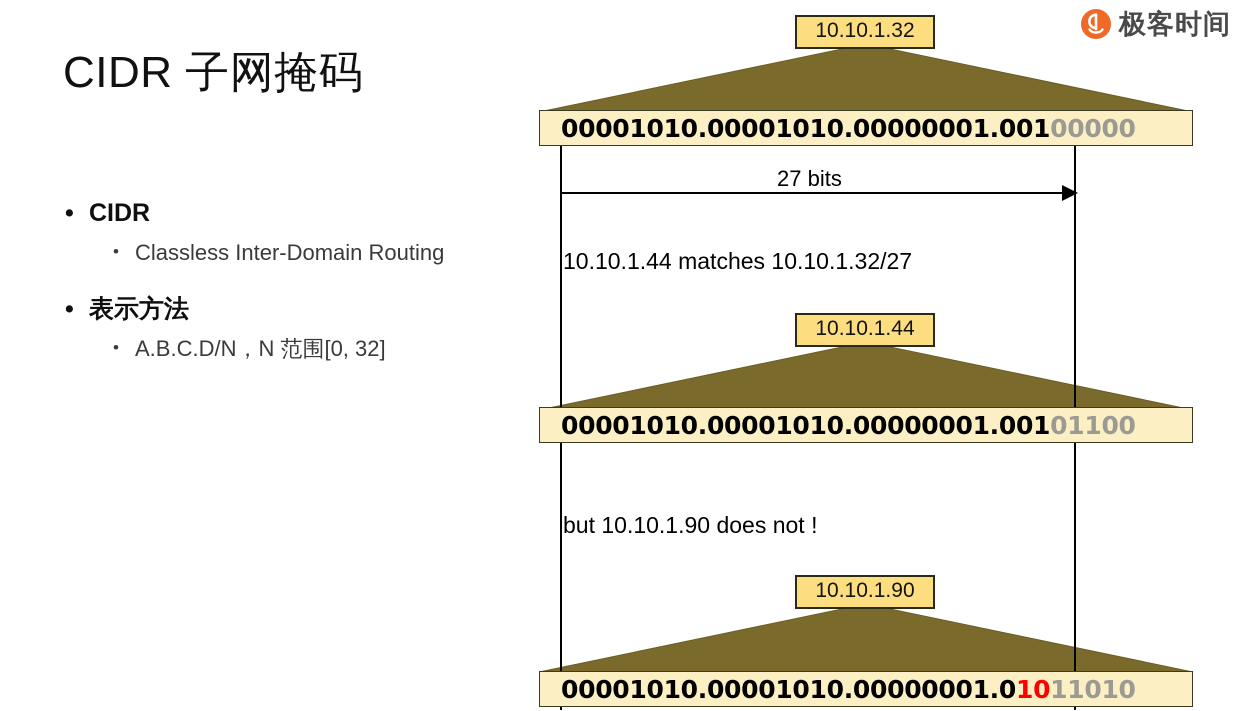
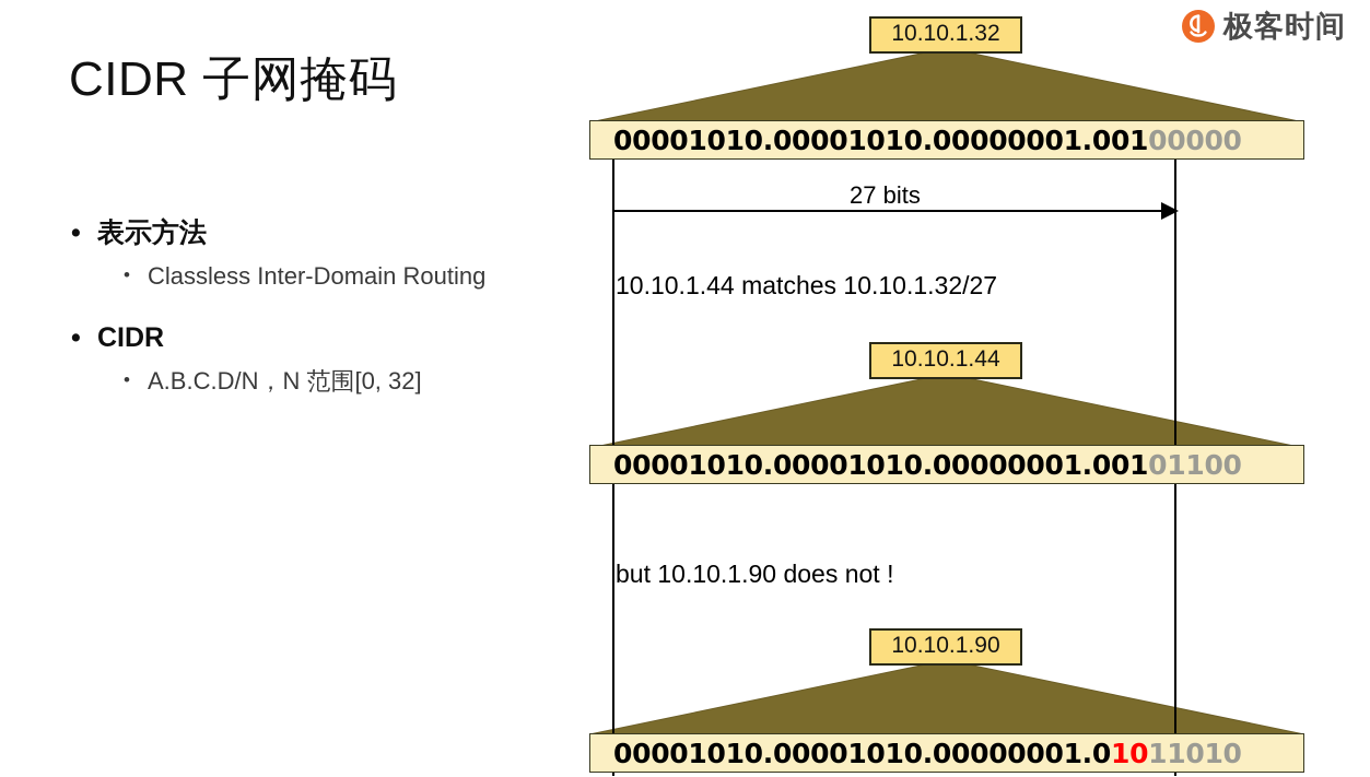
  CIDR 子网掩码
  •
- CIDR
+ 表示方法
  •
  Classless Inter-Domain Routing
  •
- 表示方法
+ CIDR
  •
  A.B.C.D/N，N 范围[0, 32]
  极客时间
  27 bits
  10.10.1.44 matches 10.10.1.32/27
  but 10.10.1.90 does not !
  10.10.1.32
  00001010.00001010.00000001.00100000
  10.10.1.44
  00001010.00001010.00000001.00101100
  10.10.1.90
  00001010.00001010.00000001.01011010
